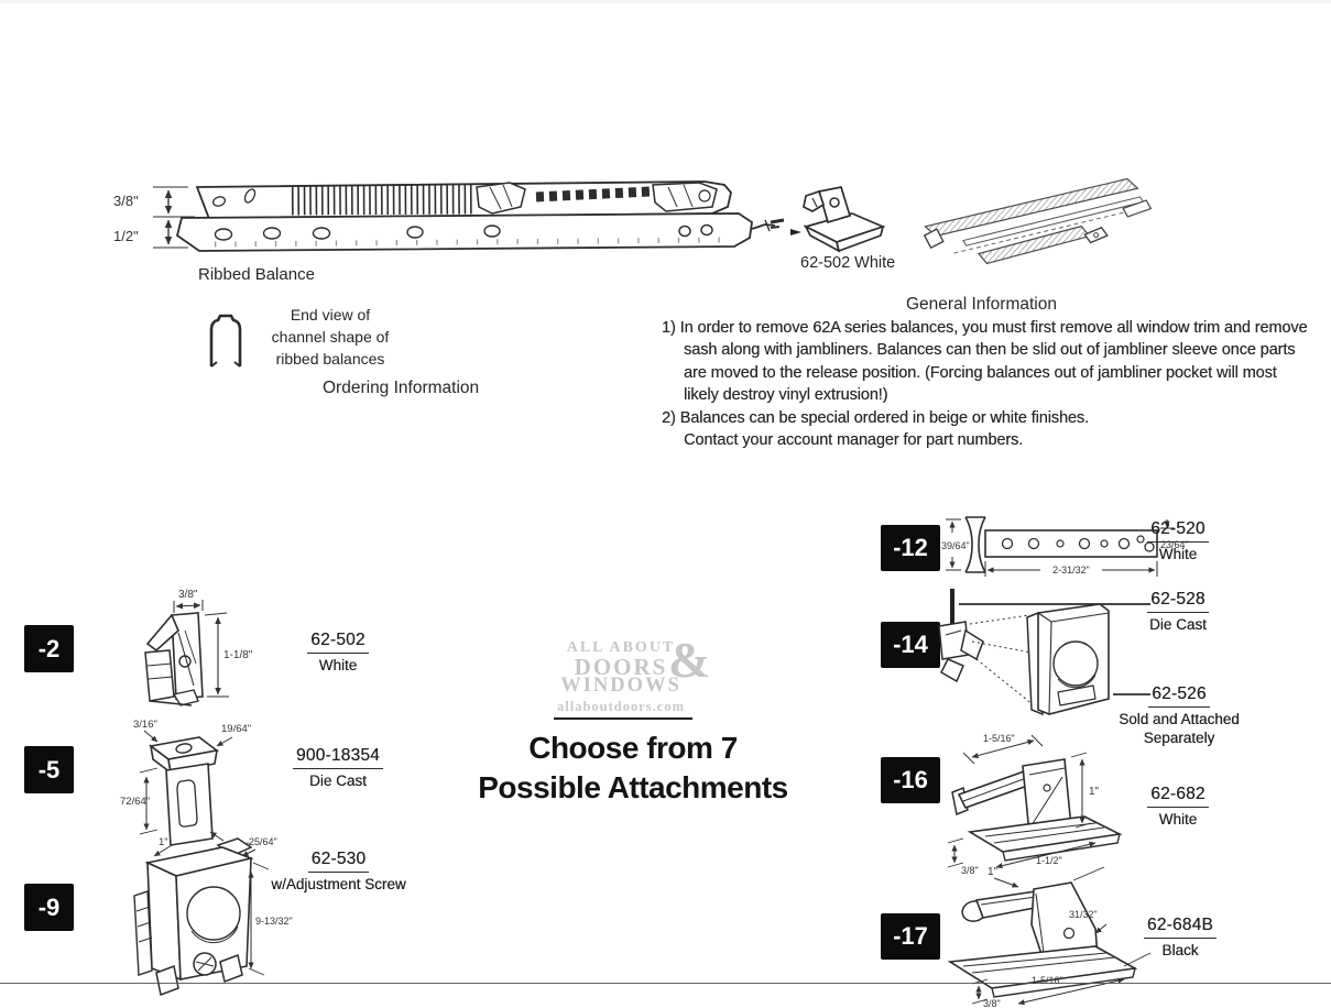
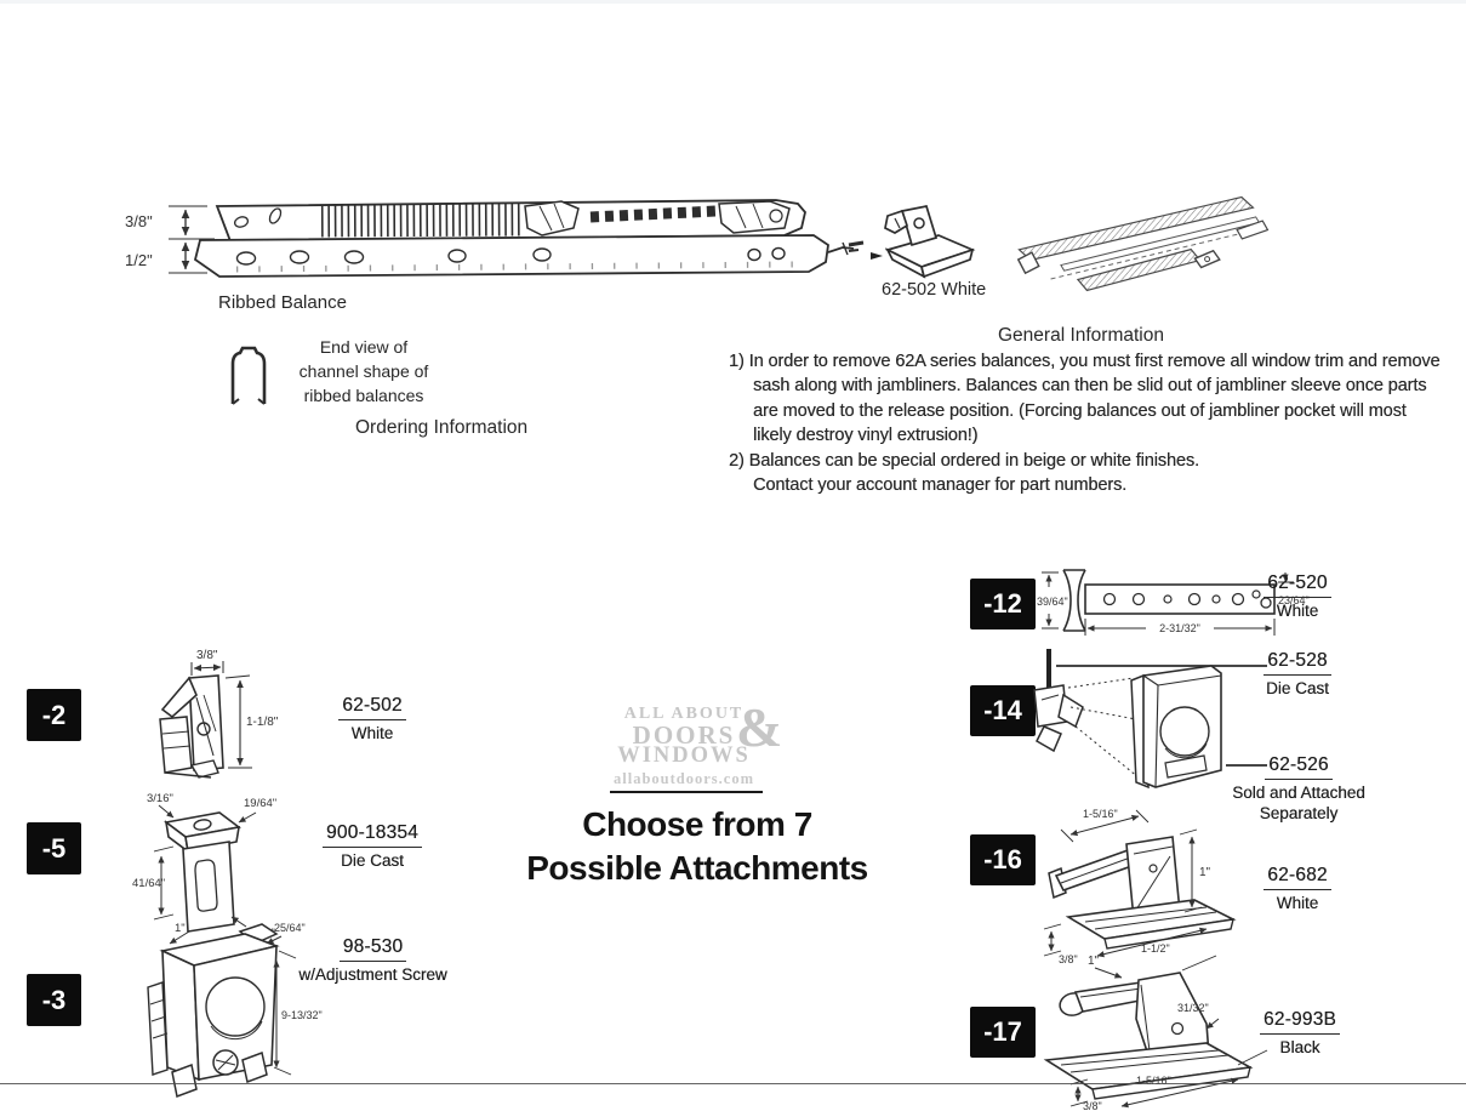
  3/8"
  1/2"
  Ribbed Balance
  End view of
  channel shape of
  ribbed balances
  Ordering Information
  62-502 White
  General Information
  1) In order to remove 62A series balances, you must first remove all window trim and remove sash along with jambliners. Balances can then be slid out of jambliner sleeve once parts are moved to the release position. (Forcing balances out of jambliner pocket will most likely destroy vinyl extrusion!)
  2) Balances can be special ordered in beige or white finishes.
  Contact your account manager for part numbers.
  ALL ABOUT
  DOORS
  WINDOWS
  &
  allaboutdoors.com
  Choose from 7
  Possible Attachments
  -2
  3/8"
  1-1/8"
  62-502
  White
  -5
  3/16"
  19/64"
- 72/64"
+ 41/64"
  900-18354
  Die Cast
- -9
+ -3
  1"
  25/64"
  9-13/32"
- 62-530
+ 98-530
  w/Adjustment Screw
  -12
  39/64"
  23/64"
  2-31/32"
  62-520
  White
  -14
  62-528
  Die Cast
  62-526
  Sold and Attached Separately
  -16
  1-5/16"
  1"
  1-1/2"
  3/8"
  62-682
  White
  -17
  1"
  31/32"
  1-5/16"
  3/8"
- 62-684B
+ 62-993B
  Black
